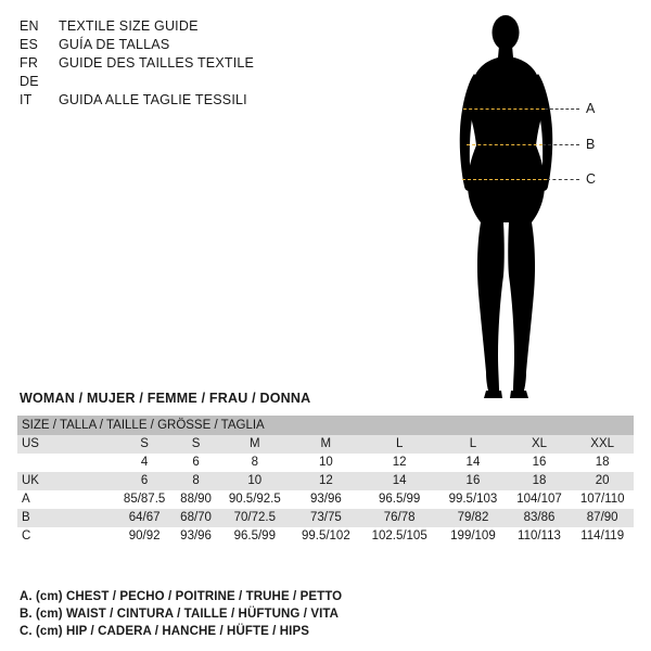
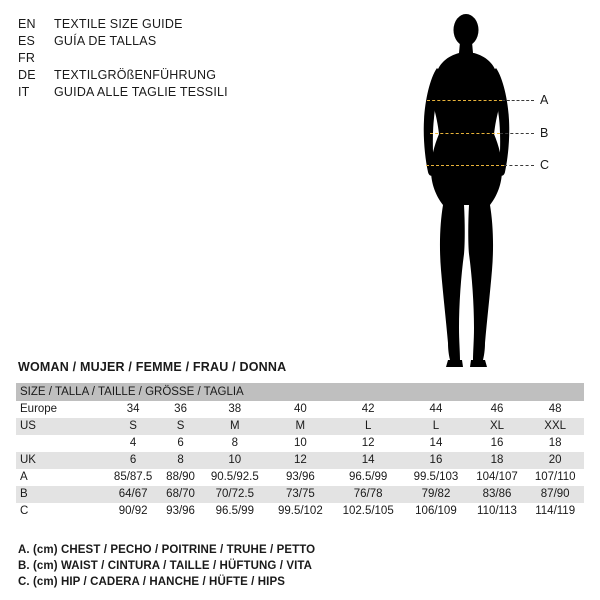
  EN
  TEXTILE SIZE GUIDE
  ES
  GUÍA DE TALLAS
  FR
- GUIDE DES TAILLES TEXTILE
  DE
+ TEXTILGRÖßENFÜHRUNG
  IT
  GUIDA ALLE TAGLIE TESSILI
  A
  B
  C
  WOMAN / MUJER / FEMME / FRAU / DONNA
  SIZE / TALLA / TAILLE / GRÖSSE / TAGLIA
+ Europe	34	36	38	40	42	44	46	48
  US	S	S	M	M	L	L	XL	XXL
  	4	6	8	10	12	14	16	18
  UK	6	8	10	12	14	16	18	20
  A	85/87.5	88/90	90.5/92.5	93/96	96.5/99	99.5/103	104/107	107/110
  B	64/67	68/70	70/72.5	73/75	76/78	79/82	83/86	87/90
- C	90/92	93/96	96.5/99	99.5/102	102.5/105	199/109	110/113	114/119
+ C	90/92	93/96	96.5/99	99.5/102	102.5/105	106/109	110/113	114/119
  A. (cm) CHEST / PECHO / POITRINE / TRUHE / PETTO
  B. (cm) WAIST / CINTURA / TAILLE / HÜFTUNG / VITA
  C. (cm) HIP / CADERA / HANCHE / HÜFTE / HIPS
